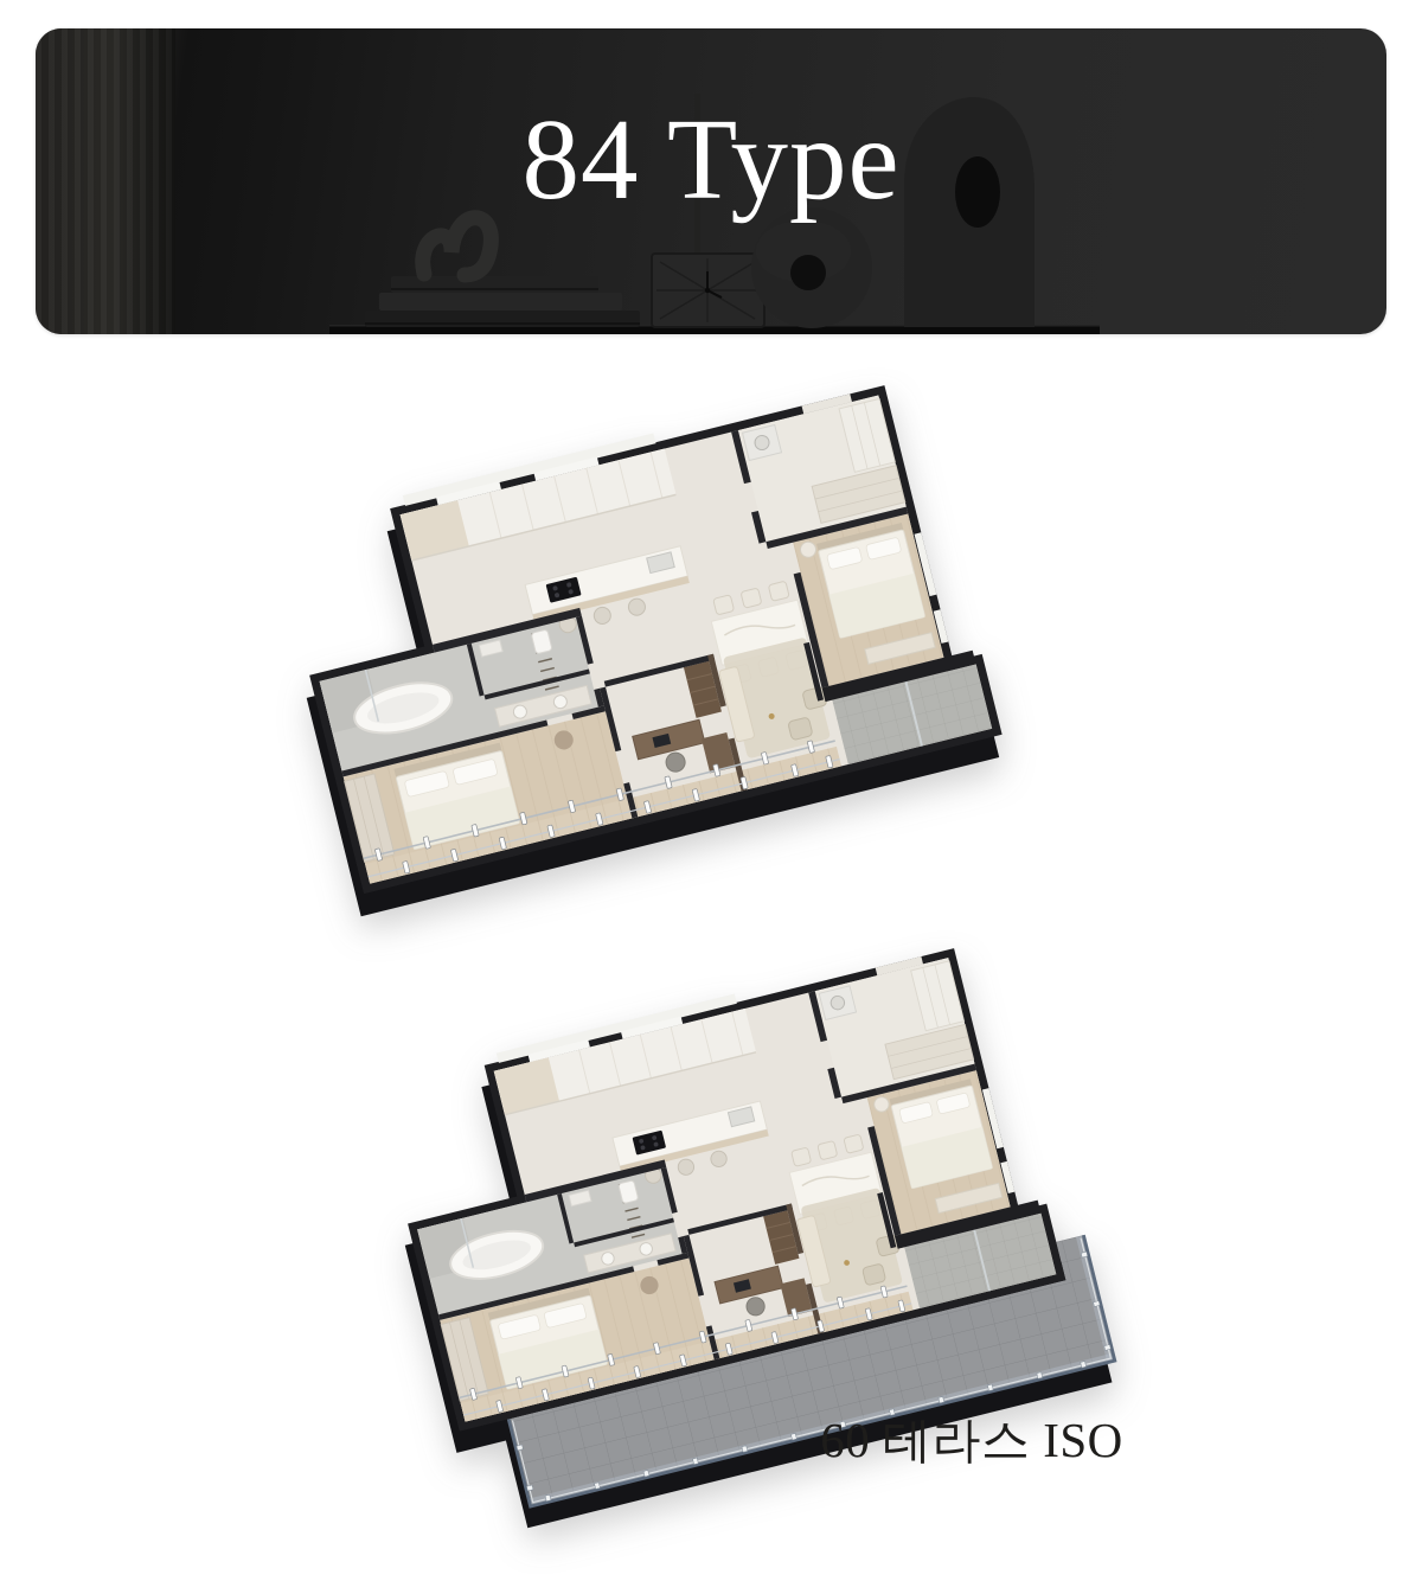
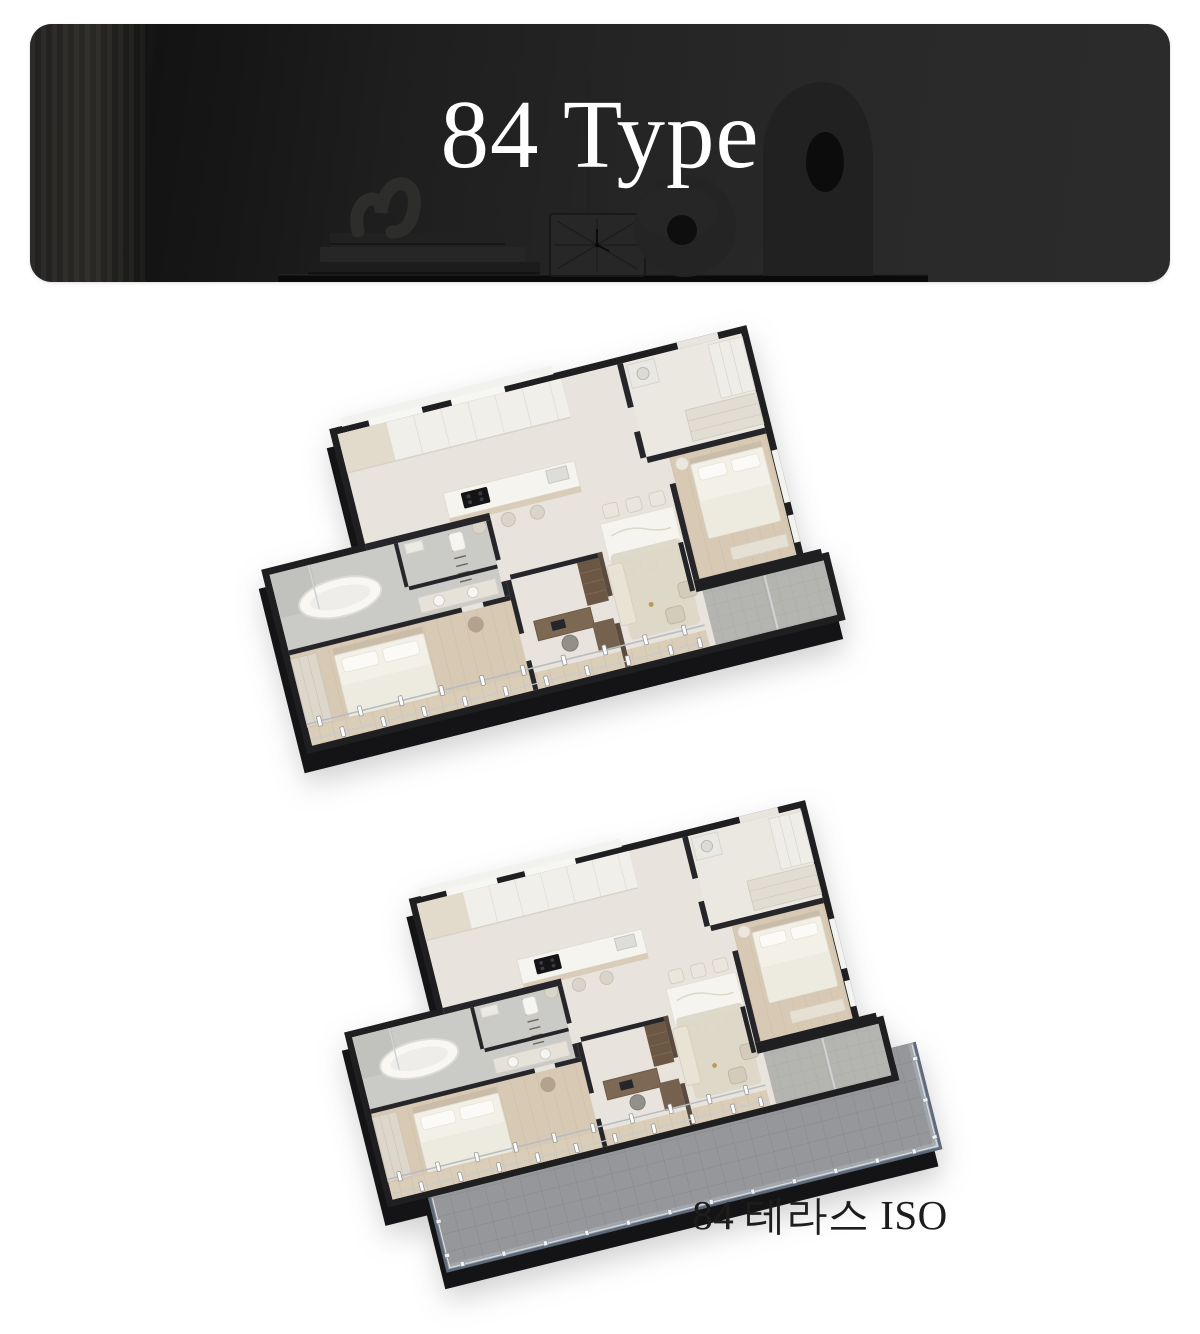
  84 Type
- 60 테라스 ISO
+ 84 테라스 ISO
